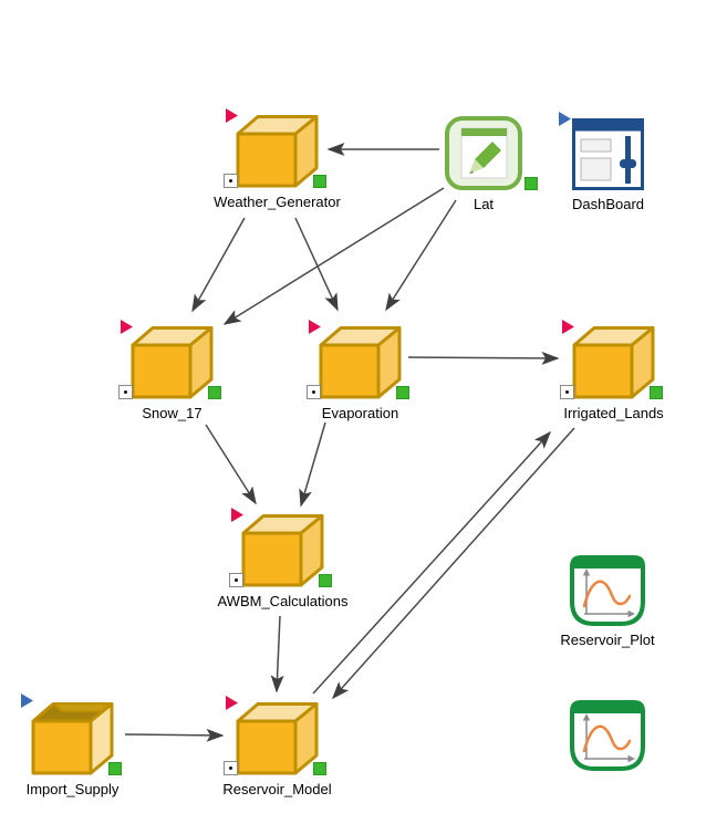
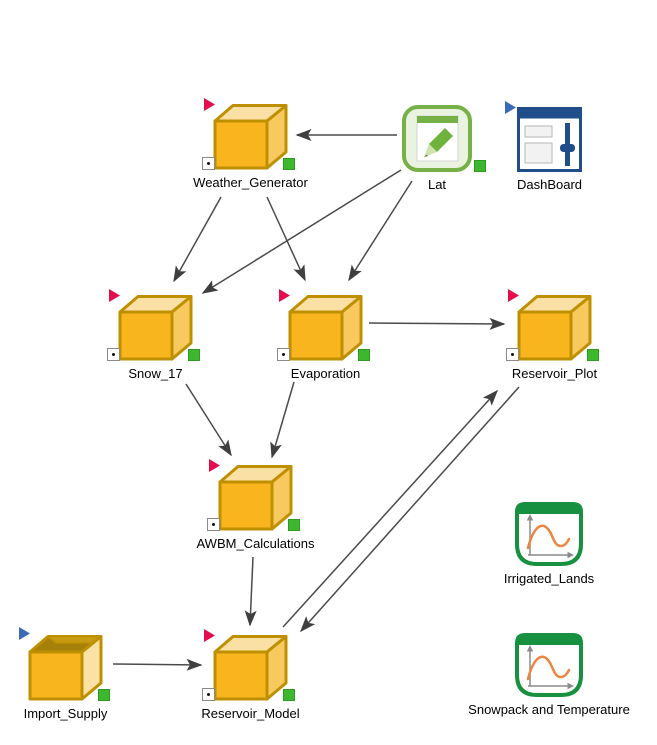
  Weather_Generator
  Lat
  DashBoard
  Snow_17
  Evaporation
- Irrigated_Lands
+ Reservoir_Plot
  AWBM_Calculations
- Reservoir_Plot
+ Irrigated_Lands
  Import_Supply
  Reservoir_Model
+ Snowpack and Temperature
